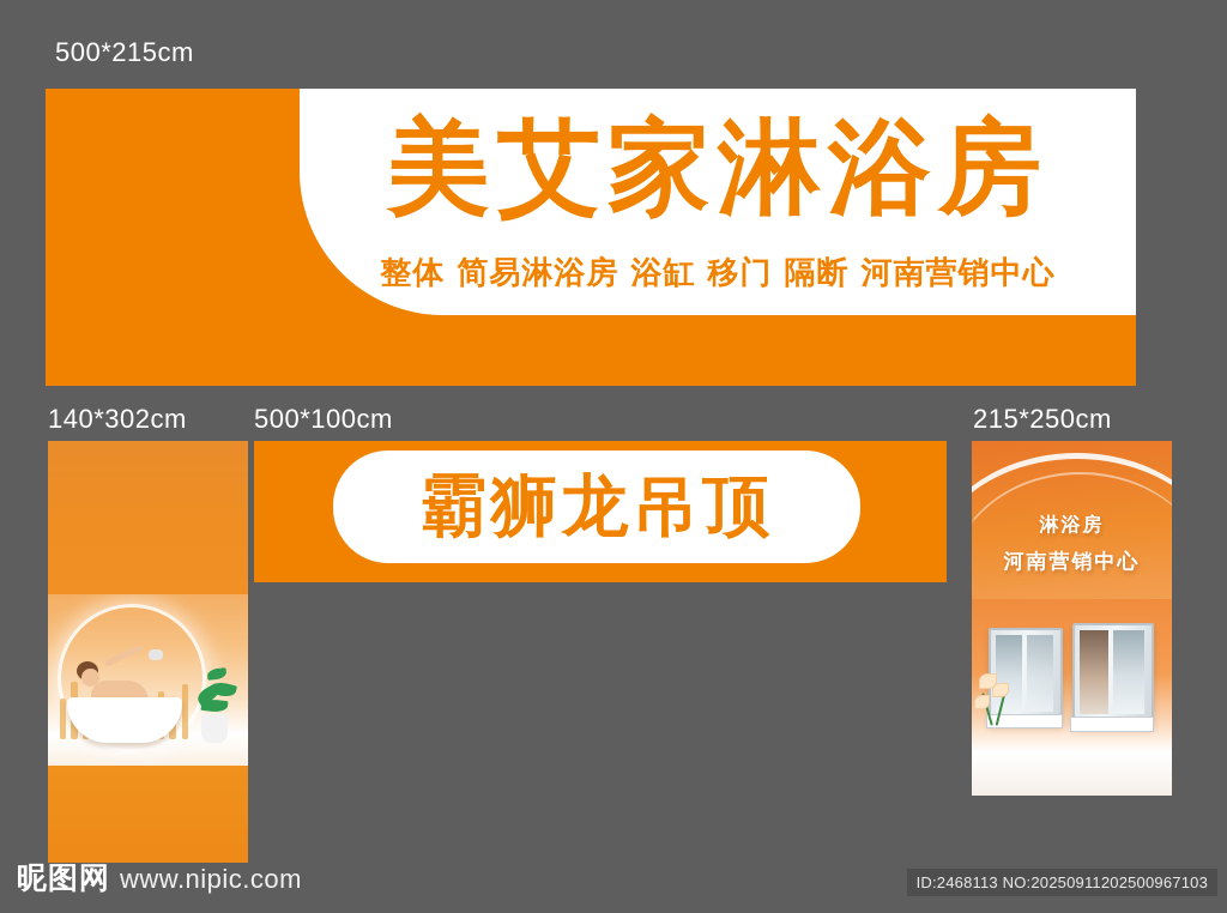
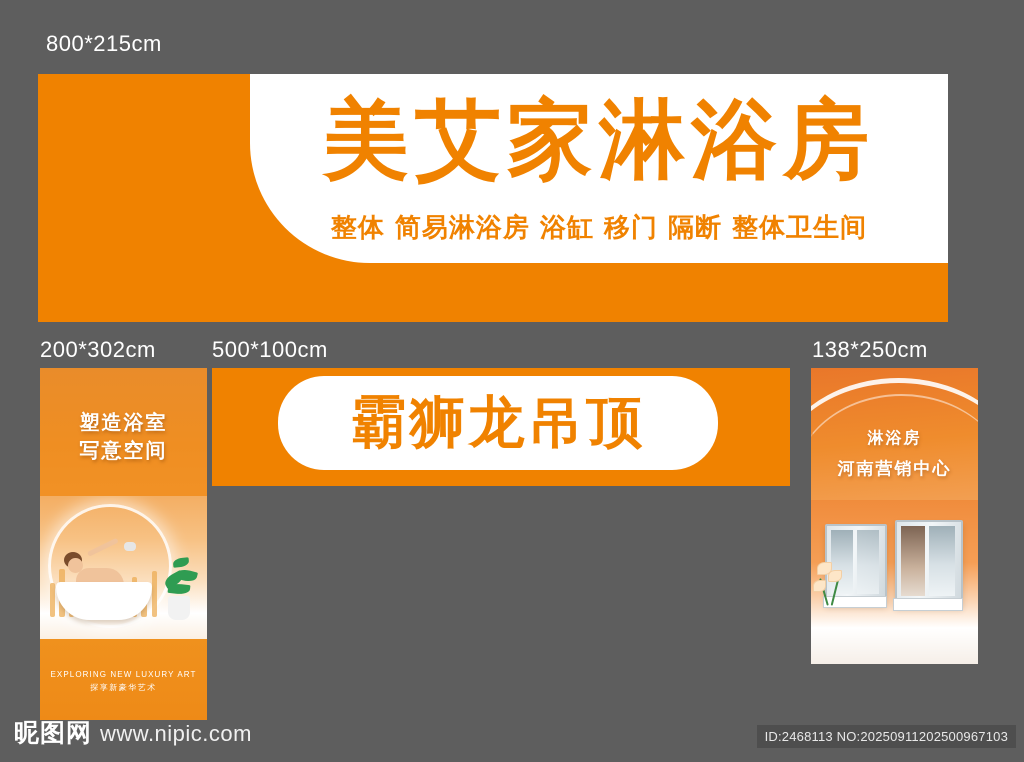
- 500*215cm
+ 800*215cm
- 140*302cm
+ 200*302cm
  500*100cm
- 215*250cm
+ 138*250cm
  美艾家淋浴房
- 整体 简易淋浴房 浴缸 移门 隔断 河南营销中心
+ 整体 简易淋浴房 浴缸 移门 隔断 整体卫生间
+ 塑造浴室
+ 写意空间
+ EXPLORING NEW LUXURY ART
+ 探享新豪华艺术
  霸狮龙吊顶
  淋浴房
  河南营销中心
  昵图网
  www.nipic.com
  ID:2468113 NO:20250911202500967103
